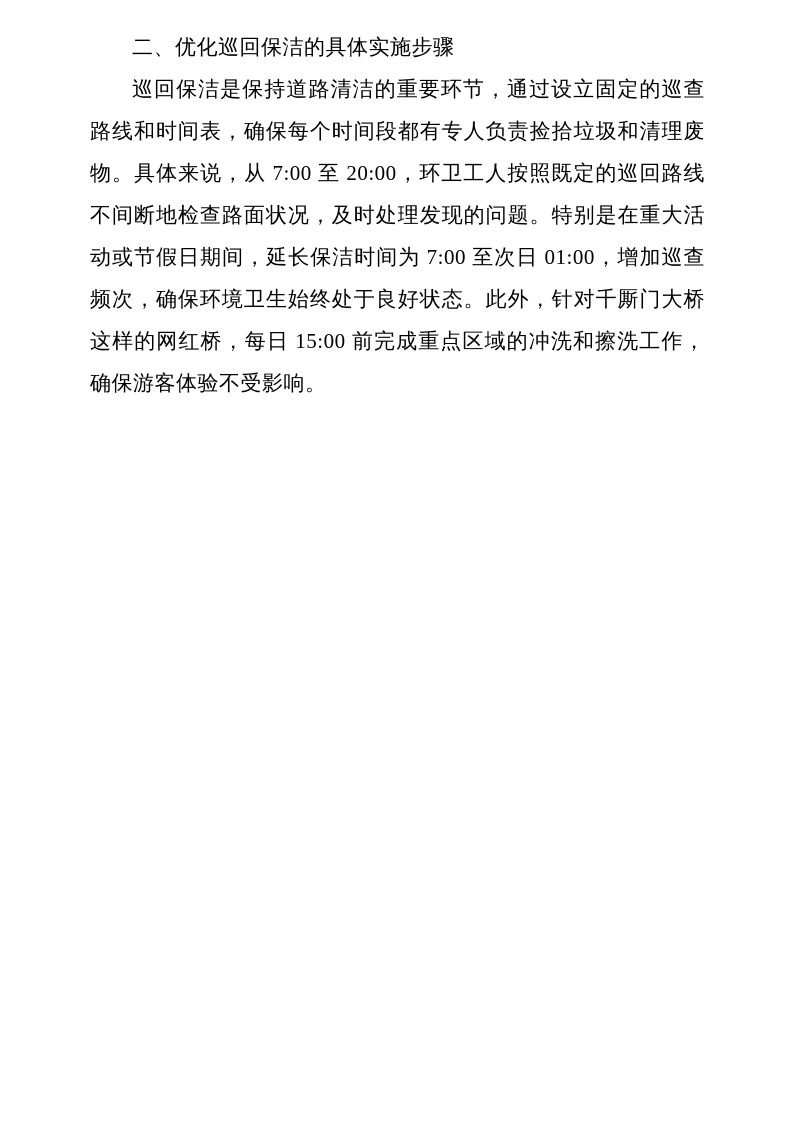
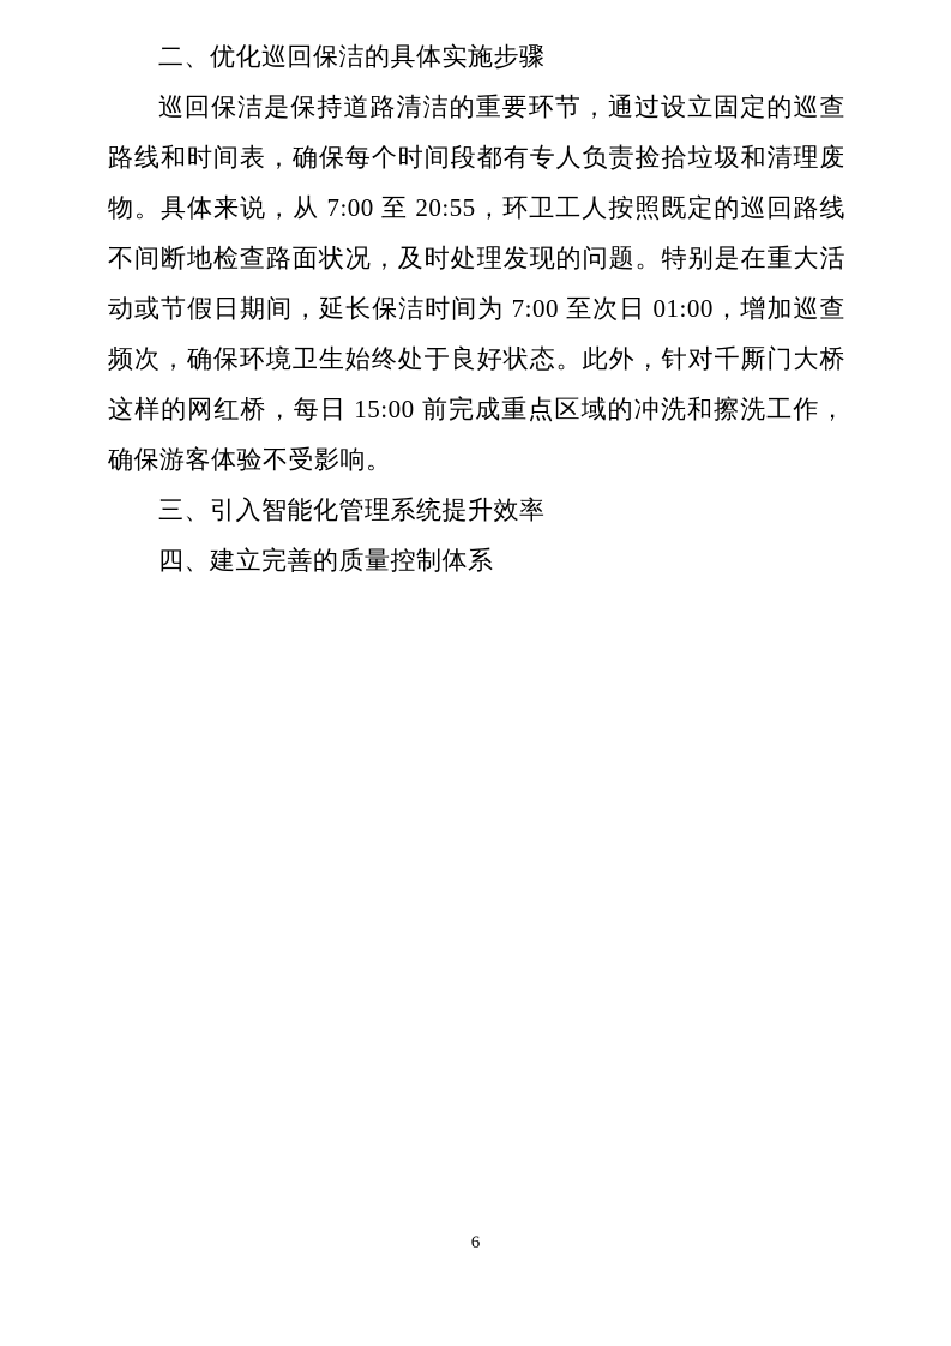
  二、优化巡回保洁的具体实施步骤
- 巡回保洁是保持道路清洁的重要环节，通过设立固定的巡查路线和时间表，确保每个时间段都有专人负责捡拾垃圾和清理废物。具体来说，从 7:00 至 20:00，环卫工人按照既定的巡回路线不间断地检查路面状况，及时处理发现的问题。特别是在重大活动或节假日期间，延长保洁时间为 7:00 至次日 01:00，增加巡查频次，确保环境卫生始终处于良好状态。此外，针对千厮门大桥这样的网红桥，每日 15:00 前完成重点区域的冲洗和擦洗工作，确保游客体验不受影响。
+ 巡回保洁是保持道路清洁的重要环节，通过设立固定的巡查路线和时间表，确保每个时间段都有专人负责捡拾垃圾和清理废物。具体来说，从 7:00 至 20:55，环卫工人按照既定的巡回路线不间断地检查路面状况，及时处理发现的问题。特别是在重大活动或节假日期间，延长保洁时间为 7:00 至次日 01:00，增加巡查频次，确保环境卫生始终处于良好状态。此外，针对千厮门大桥这样的网红桥，每日 15:00 前完成重点区域的冲洗和擦洗工作，确保游客体验不受影响。
+ 三、引入智能化管理系统提升效率
+ 四、建立完善的质量控制体系
+ 6
